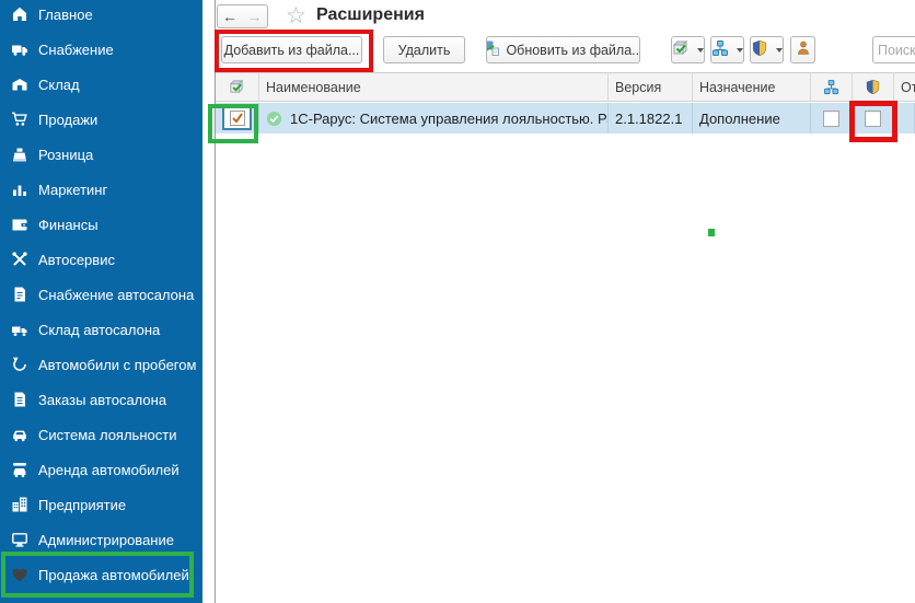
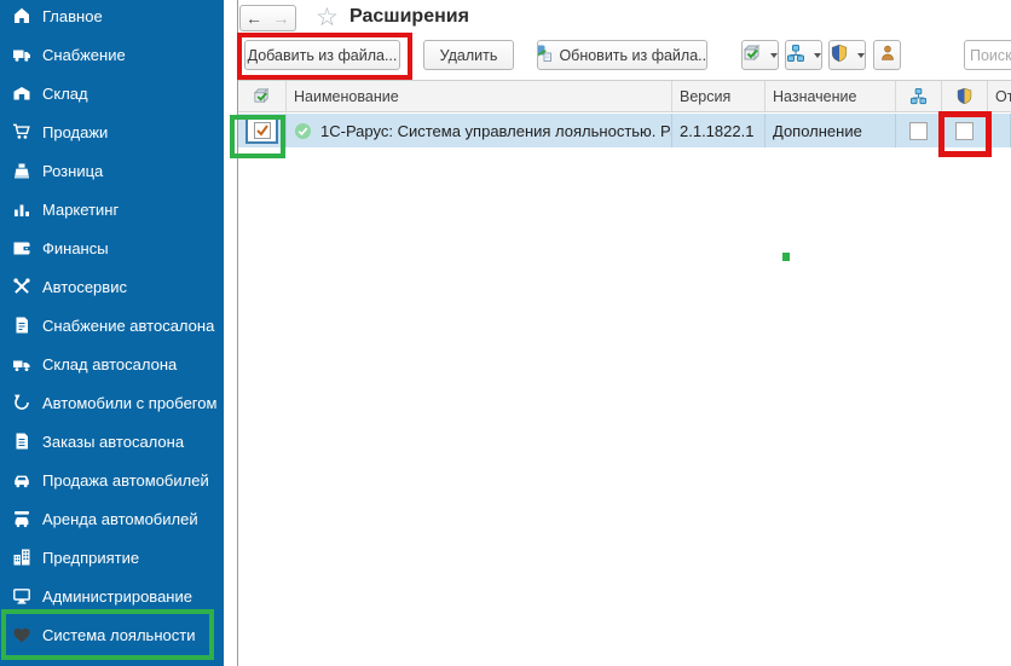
  Главное
  Снабжение
  Склад
  Продажи
  Розница
  Маркетинг
  Финансы
  Автосервис
  Снабжение автосалона
  Склад автосалона
  Автомобили с пробегом
  Заказы автосалона
- Система лояльности
+ Продажа автомобилей
  Аренда автомобилей
  Предприятие
  Администрирование
- Продажа автомобилей
+ Система лояльности
  ←
  →
  ☆
  Расширения
  Добавить из файла...
  Удалить
  Обновить из файла..
  Поиск
  Наименование
  Версия
  Назначение
  1С-Рарус: Система управления лояльностью. Р
  2.1.1822.1
  Дополнение
